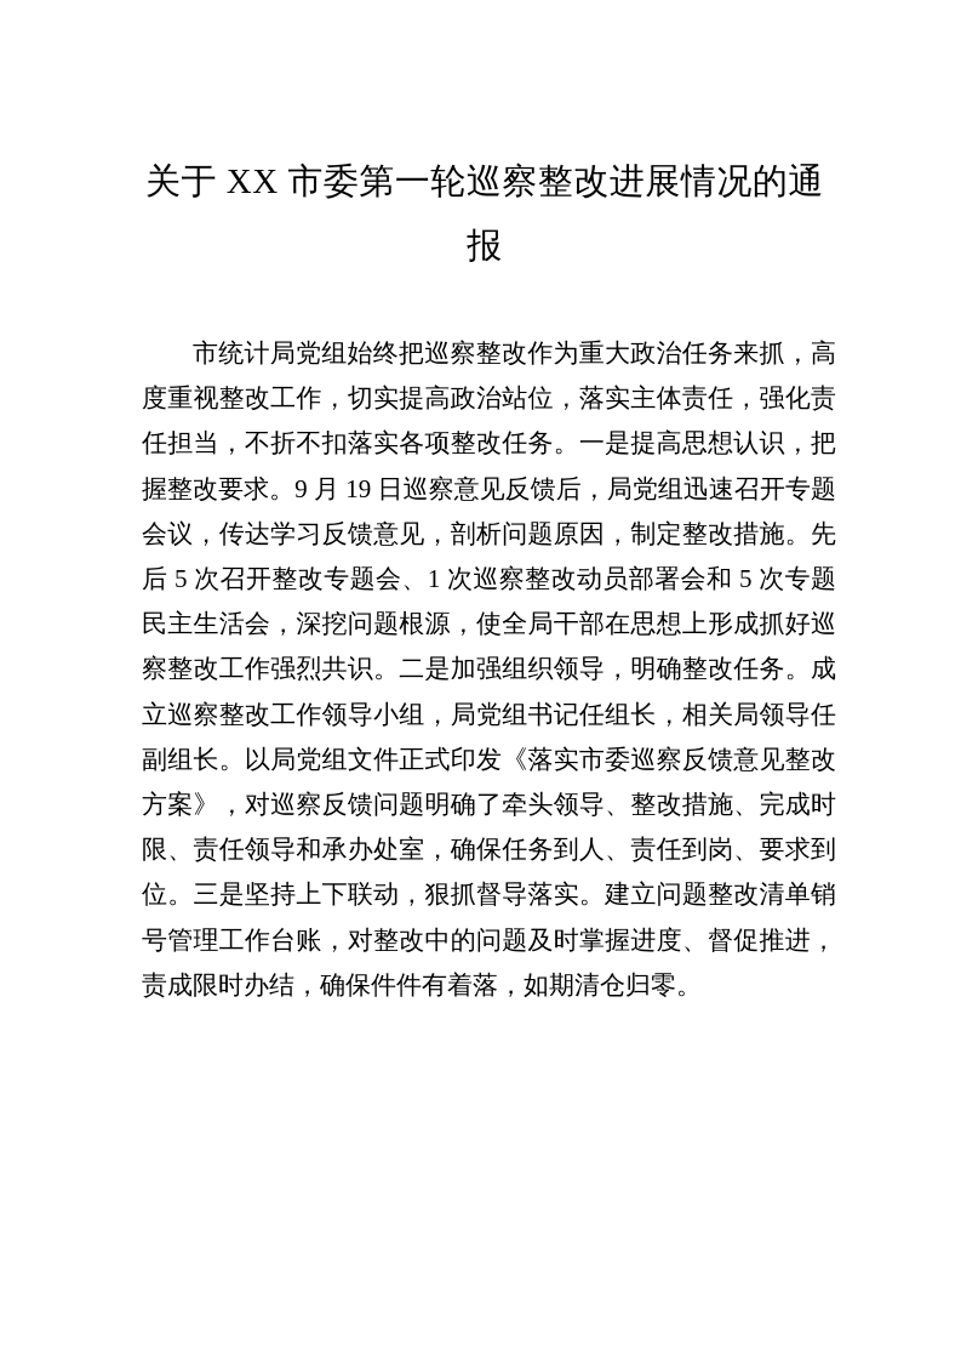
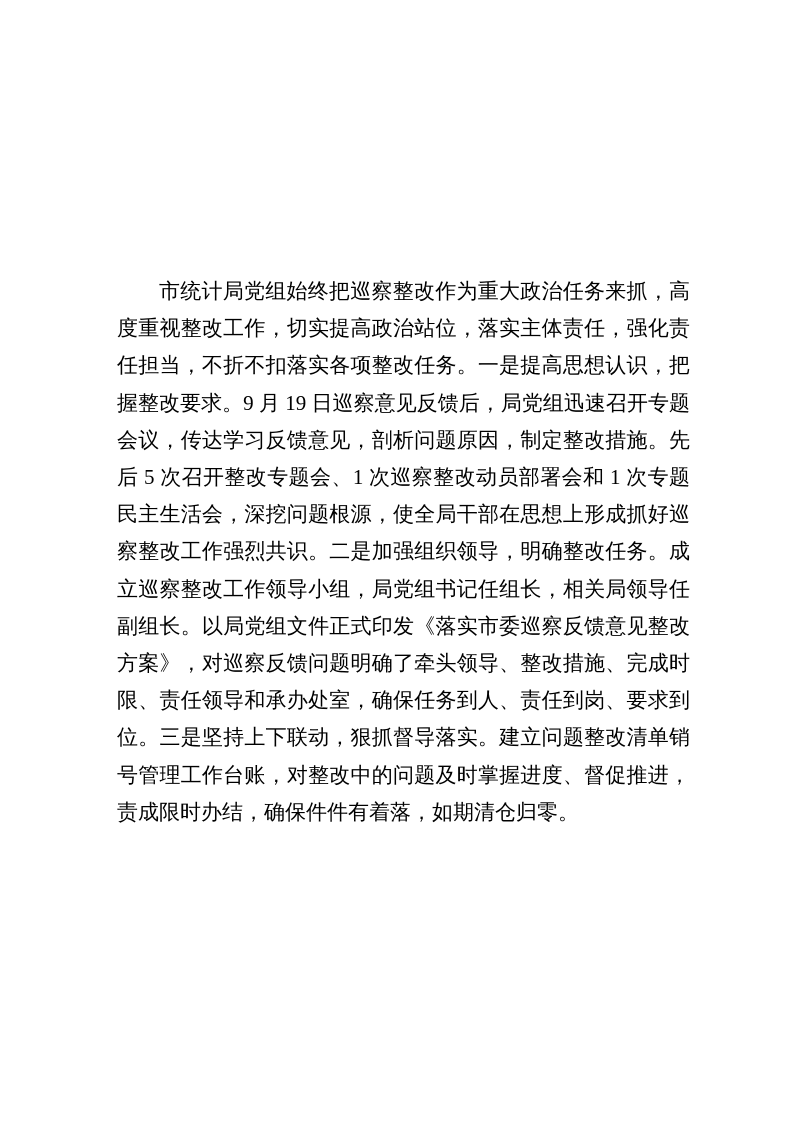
- 关于 XX 市委第一轮巡察整改进展情况的通报
- 市统计局党组始终把巡察整改作为重大政治任务来抓，高度重视整改工作，切实提高政治站位，落实主体责任，强化责任担当，不折不扣落实各项整改任务。一是提高思想认识，把握整改要求。9 月 19 日巡察意见反馈后，局党组迅速召开专题会议，传达学习反馈意见，剖析问题原因，制定整改措施。先后 5 次召开整改专题会、1 次巡察整改动员部署会和 5 次专题民主生活会，深挖问题根源，使全局干部在思想上形成抓好巡察整改工作强烈共识。二是加强组织领导，明确整改任务。成立巡察整改工作领导小组，局党组书记任组长，相关局领导任副组长。以局党组文件正式印发《落实市委巡察反馈意见整改方案》，对巡察反馈问题明确了牵头领导、整改措施、完成时限、责任领导和承办处室，确保任务到人、责任到岗、要求到位。三是坚持上下联动，狠抓督导落实。建立问题整改清单销号管理工作台账，对整改中的问题及时掌握进度、督促推进，责成限时办结，确保件件有着落，如期清仓归零。
+ 市统计局党组始终把巡察整改作为重大政治任务来抓，高度重视整改工作，切实提高政治站位，落实主体责任，强化责任担当，不折不扣落实各项整改任务。一是提高思想认识，把握整改要求。9 月 19 日巡察意见反馈后，局党组迅速召开专题会议，传达学习反馈意见，剖析问题原因，制定整改措施。先后 5 次召开整改专题会、1 次巡察整改动员部署会和 1 次专题民主生活会，深挖问题根源，使全局干部在思想上形成抓好巡察整改工作强烈共识。二是加强组织领导，明确整改任务。成立巡察整改工作领导小组，局党组书记任组长，相关局领导任副组长。以局党组文件正式印发《落实市委巡察反馈意见整改方案》，对巡察反馈问题明确了牵头领导、整改措施、完成时限、责任领导和承办处室，确保任务到人、责任到岗、要求到位。三是坚持上下联动，狠抓督导落实。建立问题整改清单销号管理工作台账，对整改中的问题及时掌握进度、督促推进，责成限时办结，确保件件有着落，如期清仓归零。
